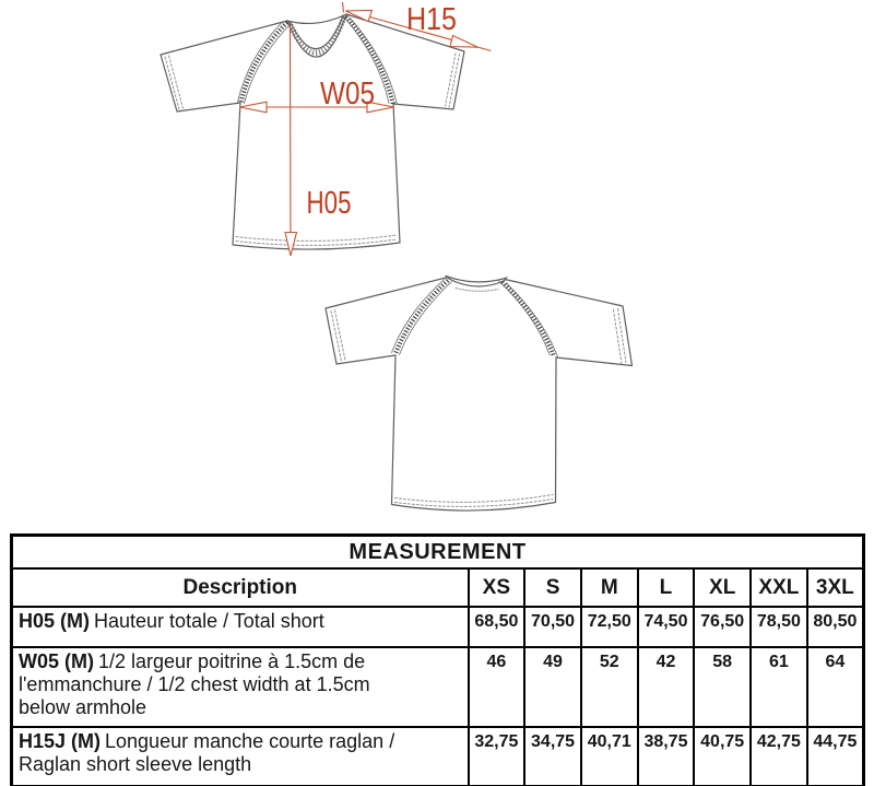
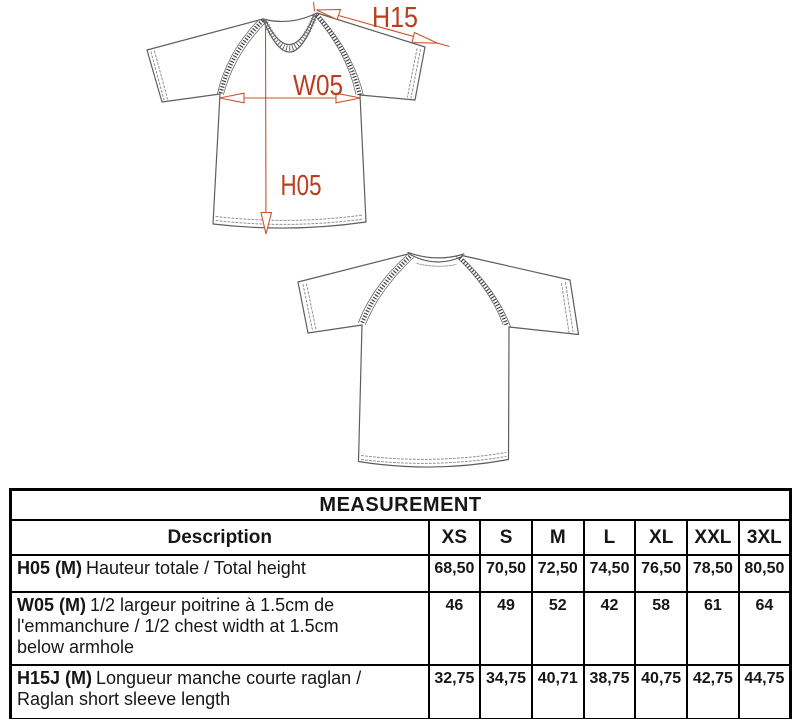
  H05
  W05
  H15
  MEASUREMENT
  Description	XS	S	M	L	XL	XXL	3XL
- H05 (M) Hauteur totale / Total short	68,50	70,50	72,50	74,50	76,50	78,50	80,50
+ H05 (M) Hauteur totale / Total height	68,50	70,50	72,50	74,50	76,50	78,50	80,50
  W05 (M) 1/2 largeur poitrine à 1.5cm de l'emmanchure / 1/2 chest width at 1.5cm below armhole	46	49	52	42	58	61	64
  H15J (M) Longueur manche courte raglan / Raglan short sleeve length	32,75	34,75	40,71	38,75	40,75	42,75	44,75
